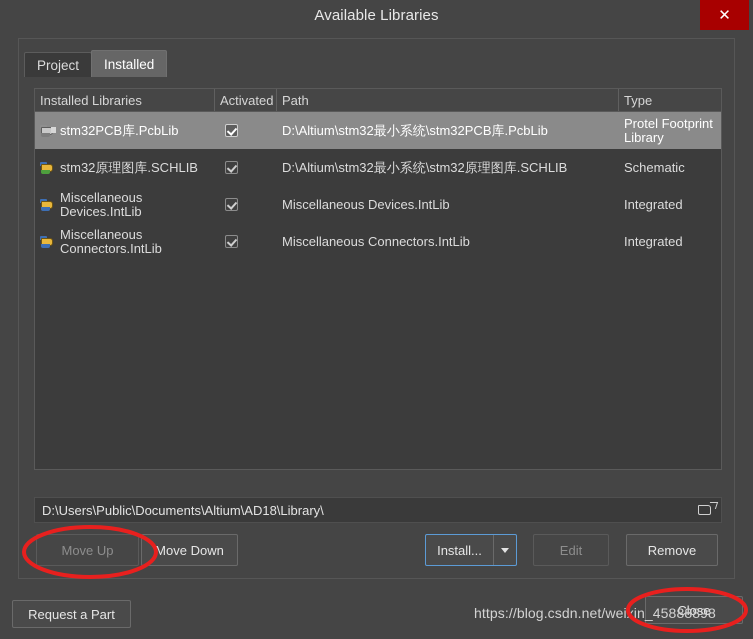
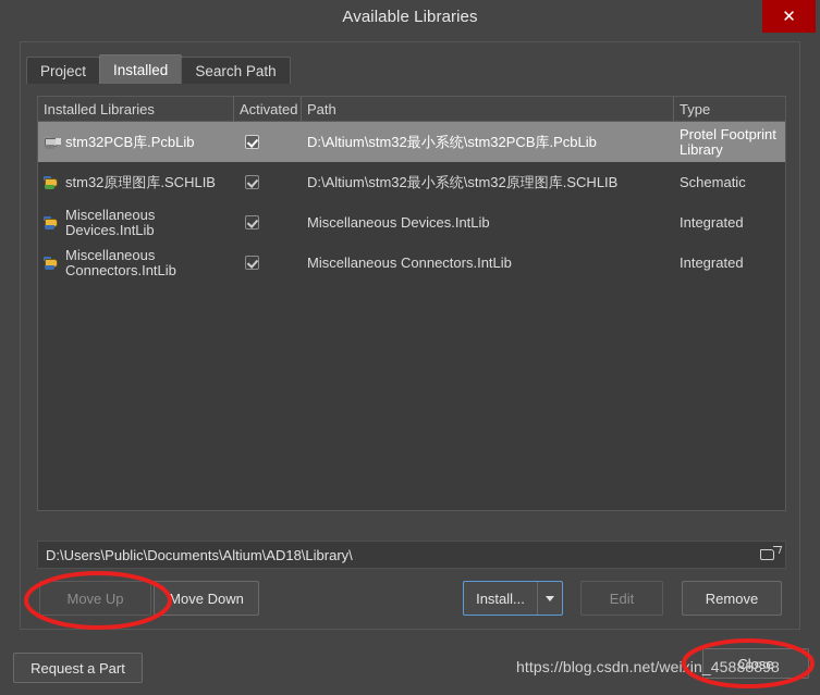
  Available Libraries
  ✕
  Project
  Installed
+ Search Path
  Installed Libraries
  Activated
  Path
  Type
  stm32PCB库.PcbLib
  D:\Altium\stm32最小系统\stm32PCB库.PcbLib
  Protel Footprint Library
  stm32原理图库.SCHLIB
  D:\Altium\stm32最小系统\stm32原理图库.SCHLIB
  Schematic
  Miscellaneous Devices.IntLib
  Miscellaneous Devices.IntLib
  Integrated
  Miscellaneous Connectors.IntLib
  Miscellaneous Connectors.IntLib
  Integrated
  D:\Users\Public\Documents\Altium\AD18\Library\
  Move Up
  Move Down
  Install...
  Edit
  Remove
  Request a Part
  Close
  https://blog.csdn.net/weiin_45888898
